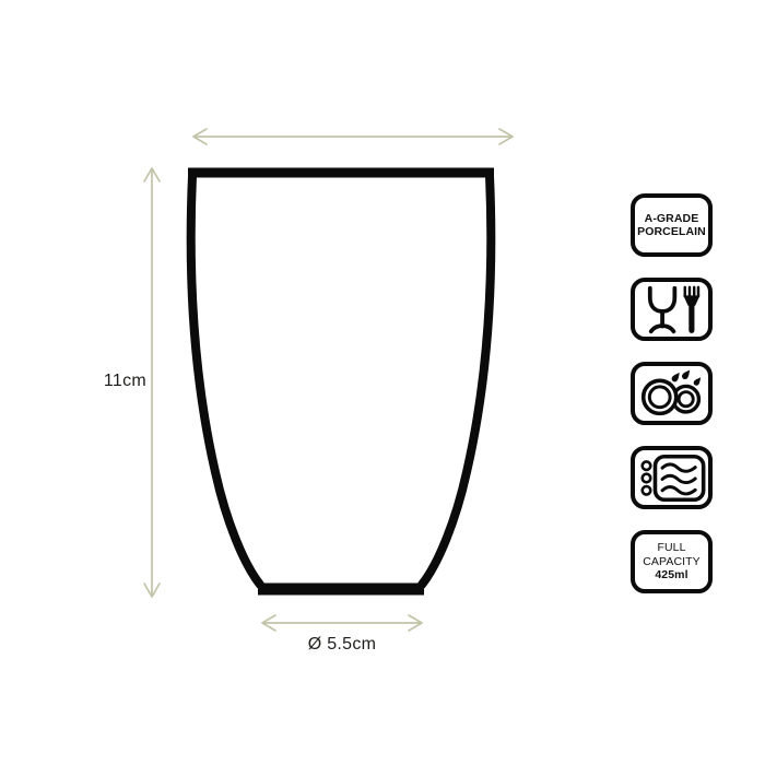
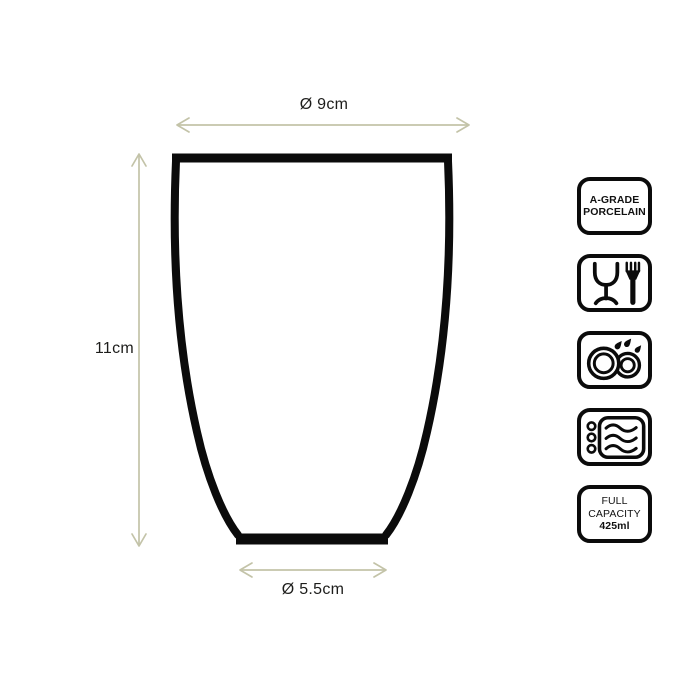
+ Ø 9cm
  11cm
  Ø 5.5cm
  A-GRADE
  PORCELAIN
  FULL
  CAPACITY
  425ml
